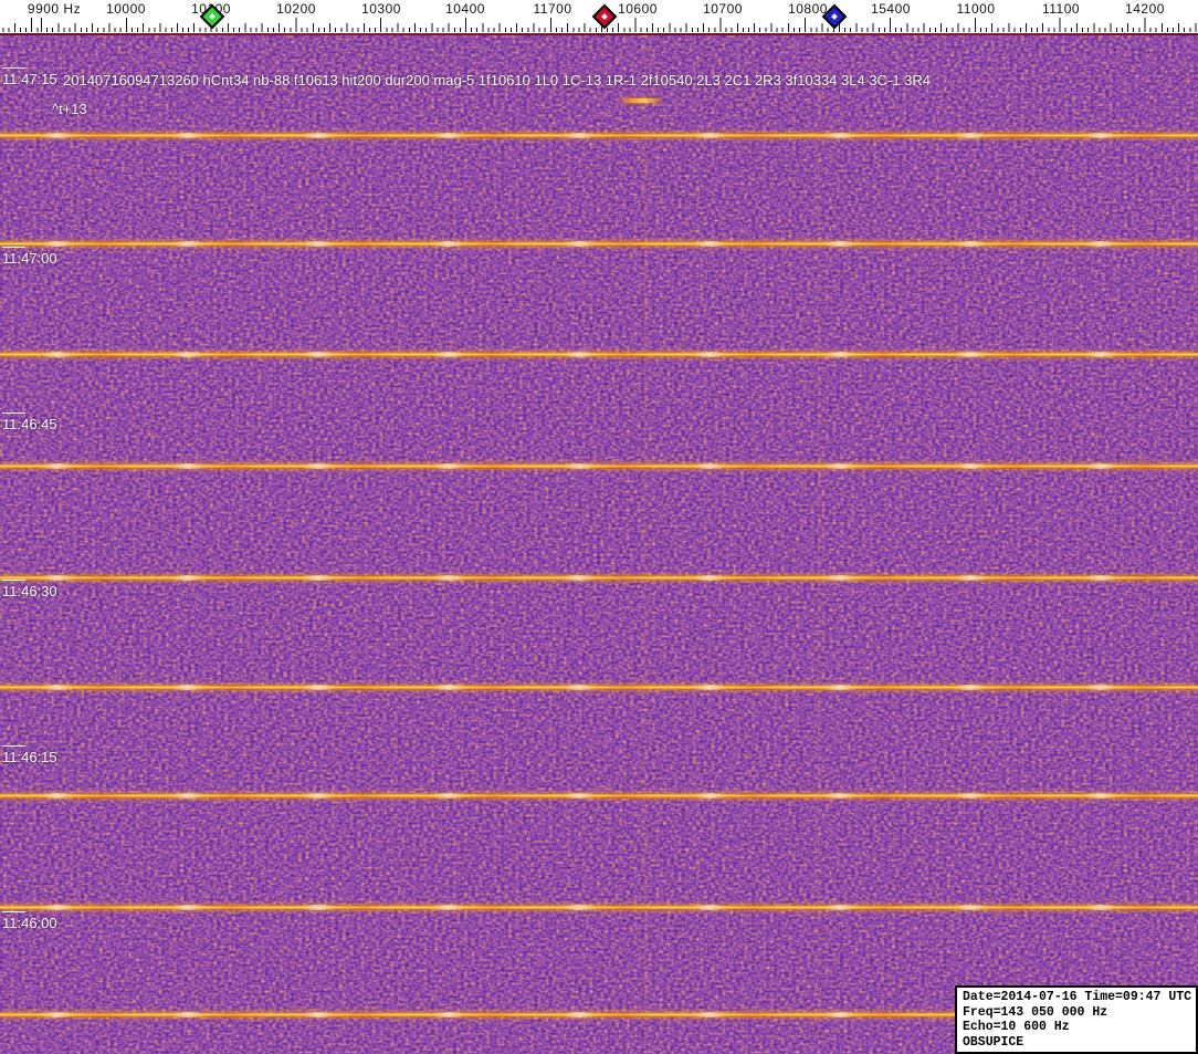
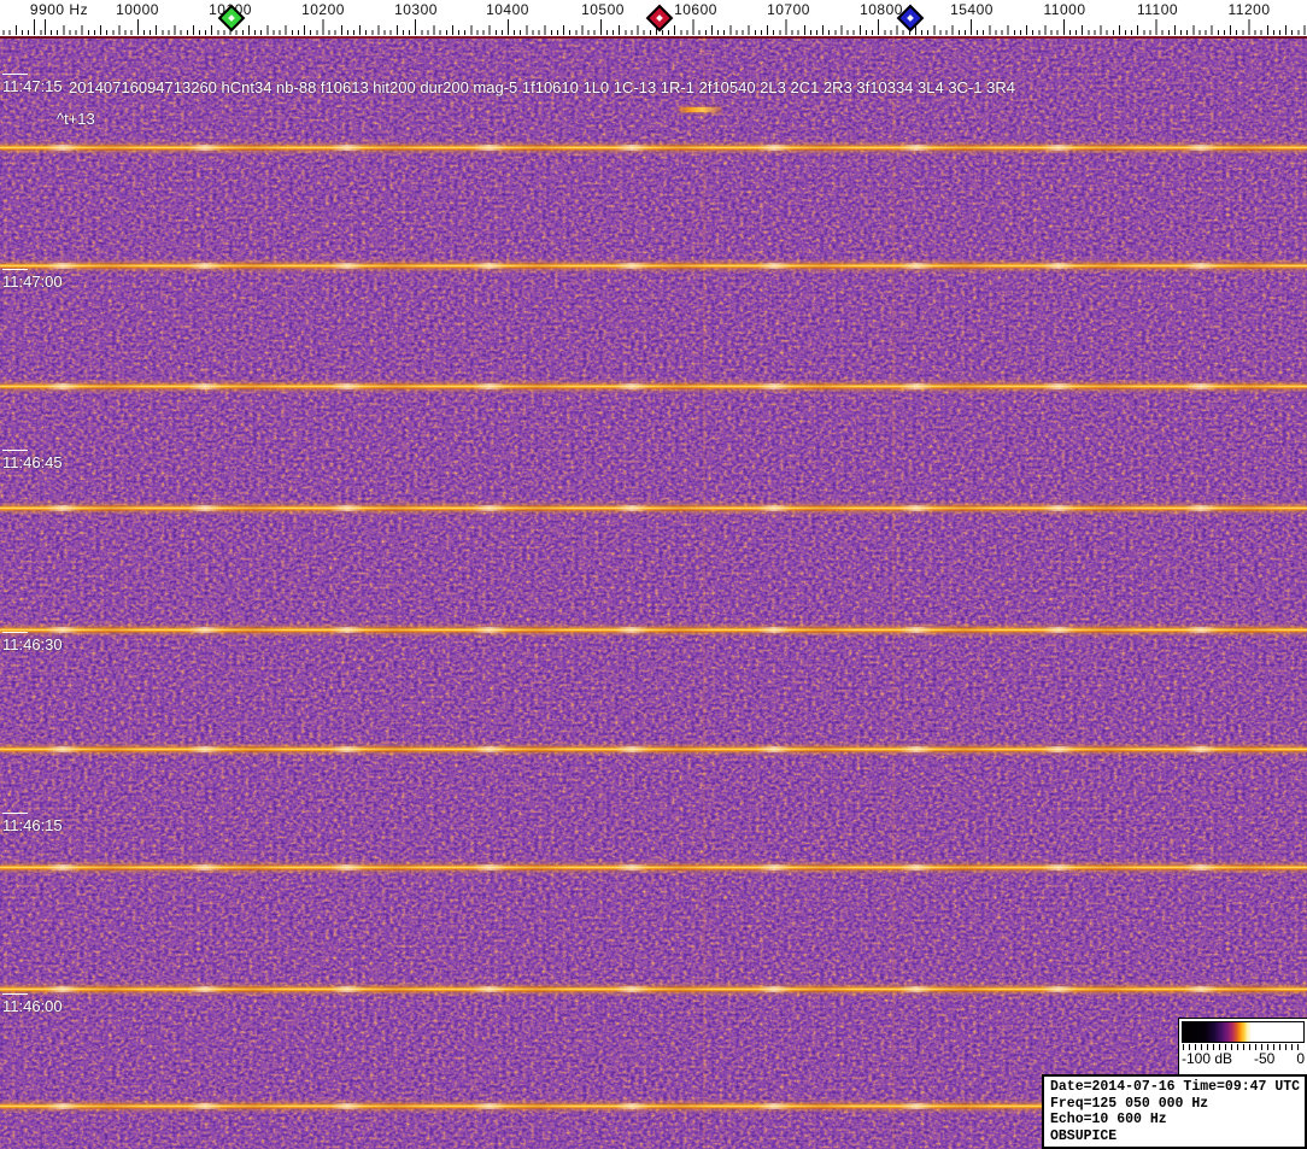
  9900 Hz
  10000
  1000
  10200
  10300
  10400
- 11700
+ 10500
  10600
  10700
  10800
  15400
  11000
  11100
- 14200
+ 11200
  11:47:15
  11:47:00
  11:46:45
  11:46:30
  11:46:15
  11:46:00
  20140716094713260 hCnt34 nb-88 f10613 hit200 dur200 mag-5 1f10610 1L0 1C-13 1R-1 2f10540 2L3 2C1 2R3 3f10334 3L4 3C-1 3R4
  ^t+13
+ -100 dB
+ -50
+ 0
  Date=2014-07-16 Time=09:47 UTC
- Freq=143 050 000 Hz
+ Freq=125 050 000 Hz
  Echo=10 600 Hz
  OBSUPICE
